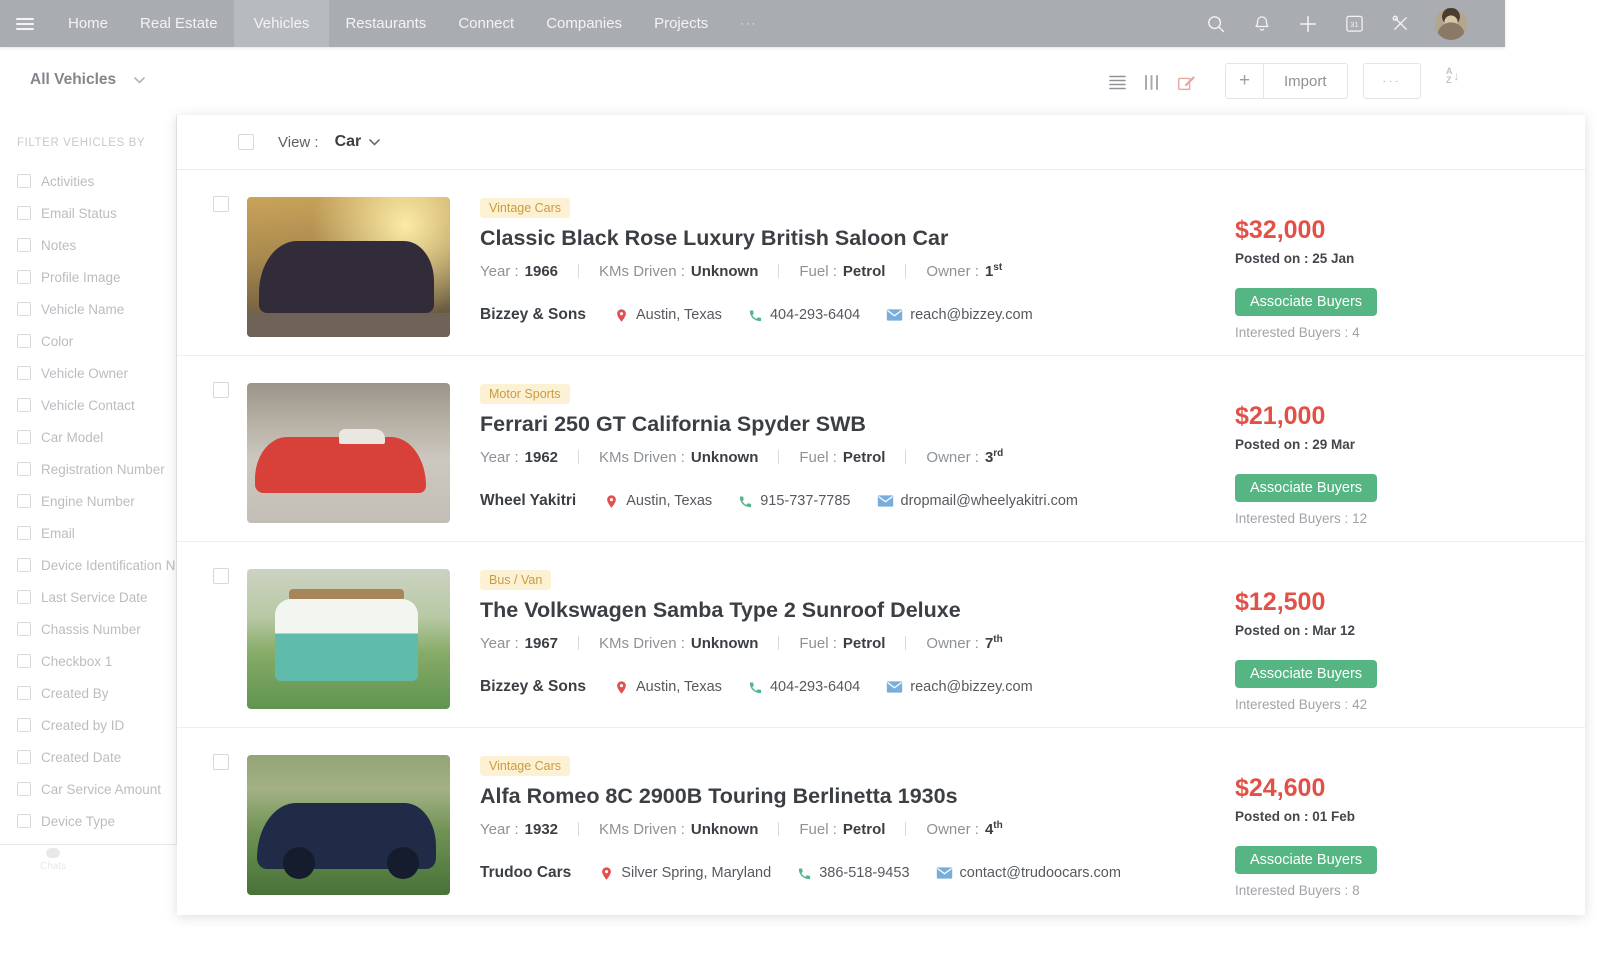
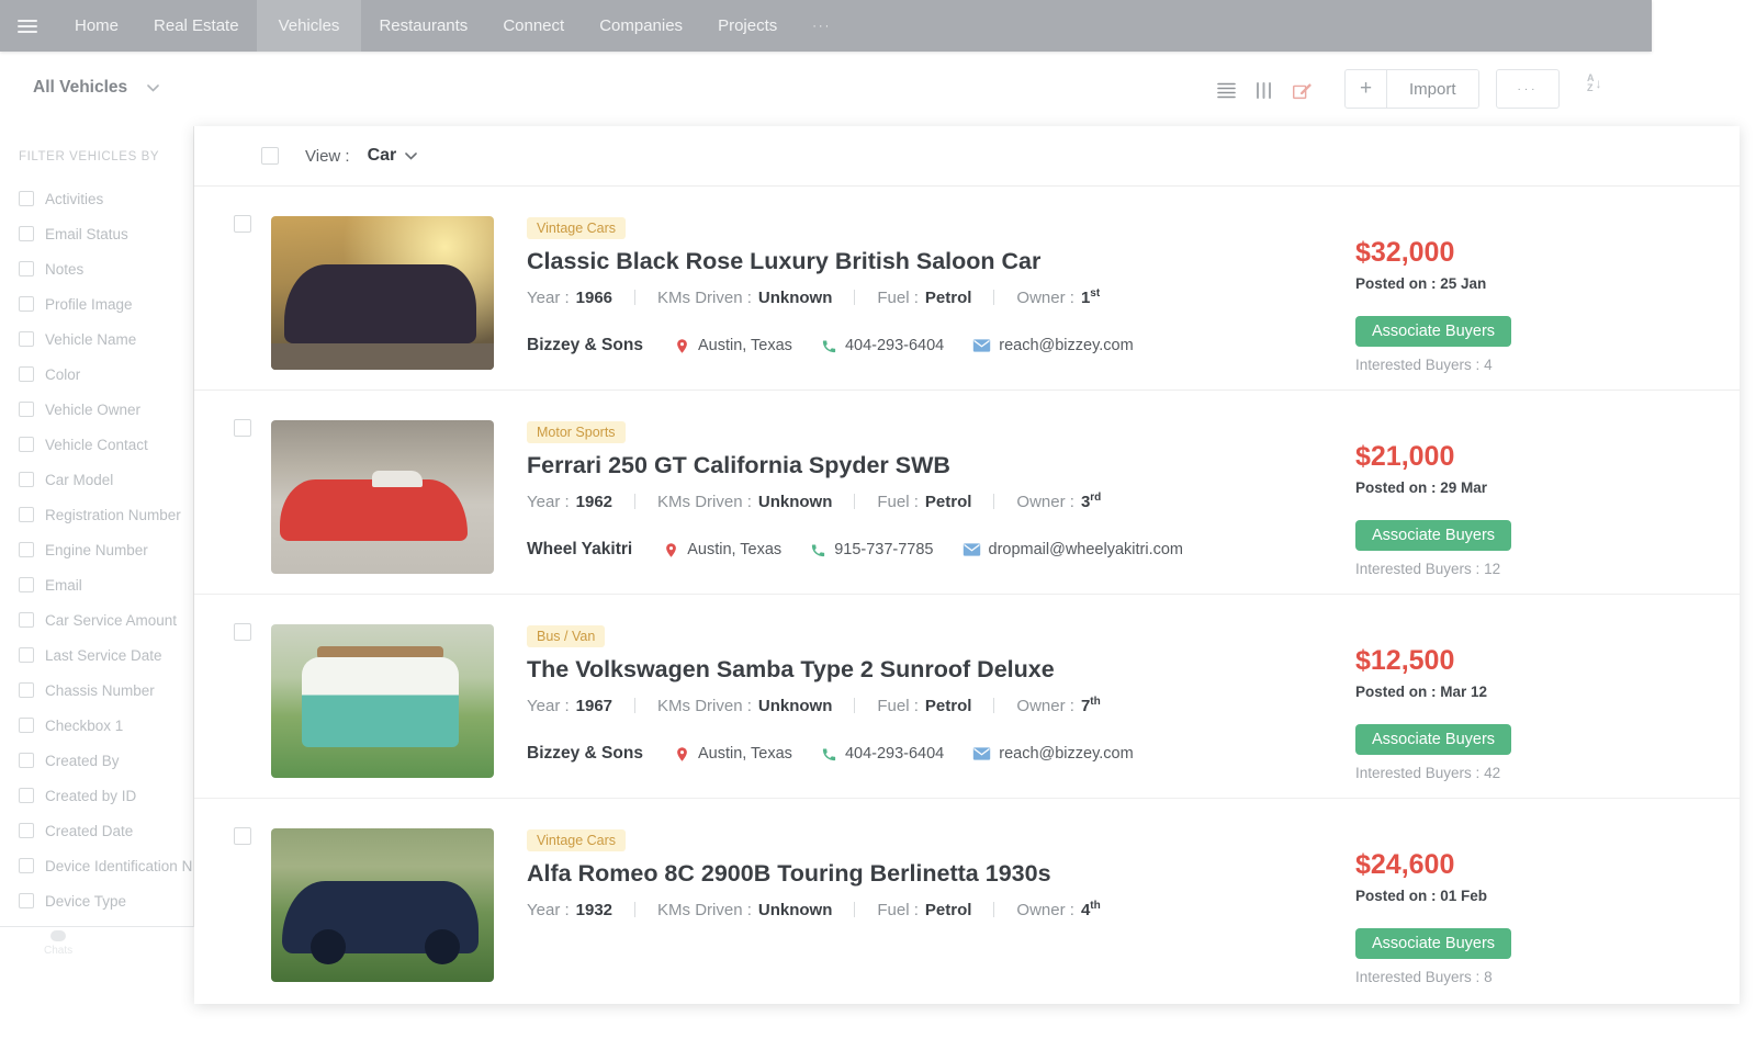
  Home
  Real Estate
  Vehicles
  Restaurants
  Connect
  Companies
  Projects
  ···
- 31
  All Vehicles
  +
  Import
  ···
  A
  Z
  ↓
  FILTER VEHICLES BY
  Activities
  Email Status
  Notes
  Profile Image
  Vehicle Name
  Color
  Vehicle Owner
  Vehicle Contact
  Car Model
  Registration Number
  Engine Number
  Email
- Device Identification N
+ Car Service Amount
  Last Service Date
  Chassis Number
  Checkbox 1
  Created By
  Created by ID
  Created Date
- Car Service Amount
+ Device Identification N
  Device Type
  Chats
  View :
  Car
  Vintage Cars
  Classic Black Rose Luxury British Saloon Car
  Year :
  1966
  KMs Driven :
  Unknown
  Fuel :
  Petrol
  Owner :
  1st
  Bizzey & Sons
  Austin, Texas
  404-293-6404
  reach@bizzey.com
  $32,000
  Posted on : 25 Jan
  Associate Buyers
  Interested Buyers : 4
  Motor Sports
  Ferrari 250 GT California Spyder SWB
  Year :
  1962
  KMs Driven :
  Unknown
  Fuel :
  Petrol
  Owner :
  3rd
  Wheel Yakitri
  Austin, Texas
  915-737-7785
  dropmail@wheelyakitri.com
  $21,000
  Posted on : 29 Mar
  Associate Buyers
  Interested Buyers : 12
  Bus / Van
  The Volkswagen Samba Type 2 Sunroof Deluxe
  Year :
  1967
  KMs Driven :
  Unknown
  Fuel :
  Petrol
  Owner :
  7th
  Bizzey & Sons
  Austin, Texas
  404-293-6404
  reach@bizzey.com
  $12,500
  Posted on : Mar 12
  Associate Buyers
  Interested Buyers : 42
  Vintage Cars
  Alfa Romeo 8C 2900B Touring Berlinetta 1930s
  Year :
  1932
  KMs Driven :
  Unknown
  Fuel :
  Petrol
  Owner :
  4th
- Trudoo Cars
- Silver Spring, Maryland
- 386-518-9453
- contact@trudoocars.com
  $24,600
  Posted on : 01 Feb
  Associate Buyers
  Interested Buyers : 8
